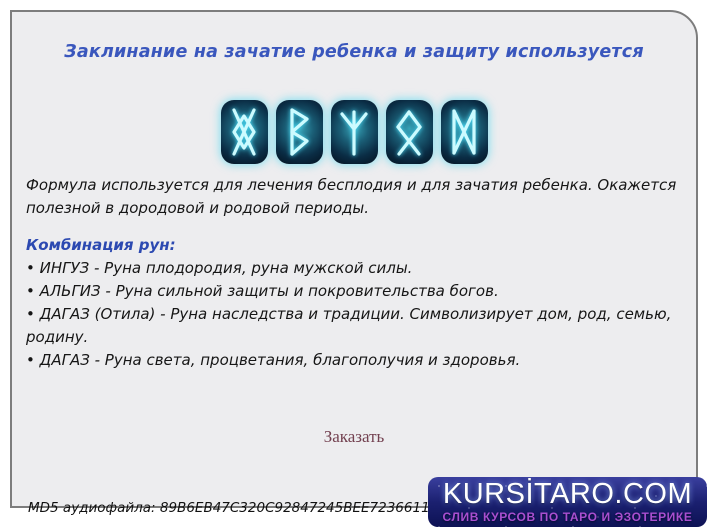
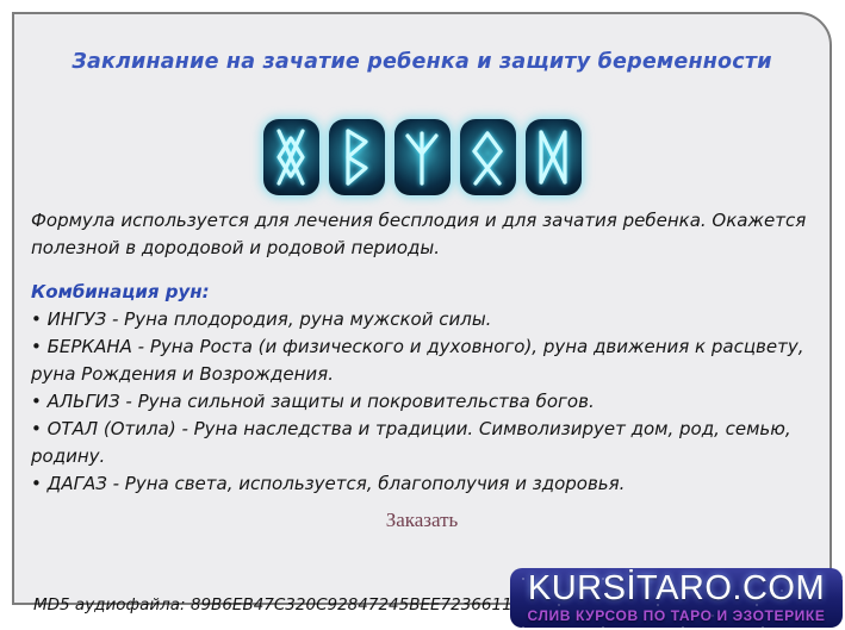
- Заклинание на зачатие ребенка и защиту используется
+ Заклинание на зачатие ребенка и защиту беременности
  Формула используется для лечения бесплодия и для зачатия ребенка. Окажется полезной в дородовой и родовой периоды.
  Комбинация рун:
  • ИНГУЗ - Руна плодородия, руна мужской силы.
+ • БЕРКАНА - Руна Роста (и физического и духовного), руна движения к расцвету, руна Рождения и Возрождения.
  • АЛЬГИЗ - Руна сильной защиты и покровительства богов.
- • ДАГАЗ (Отила) - Руна наследства и традиции. Символизирует дом, род, семью, родину.
+ • ОТАЛ (Отила) - Руна наследства и традиции. Символизирует дом, род, семью, родину.
- • ДАГАЗ - Руна света, процветания, благополучия и здоровья.
+ • ДАГАЗ - Руна света, используется, благополучия и здоровья.
  Заказать
  MD5 аудиофайла: 89B6EB47C320C92847245BEE7236611
  KURSİTARO.COM
  СЛИВ КУРСОВ ПО ТАРО И ЭЗОТЕРИКЕ
